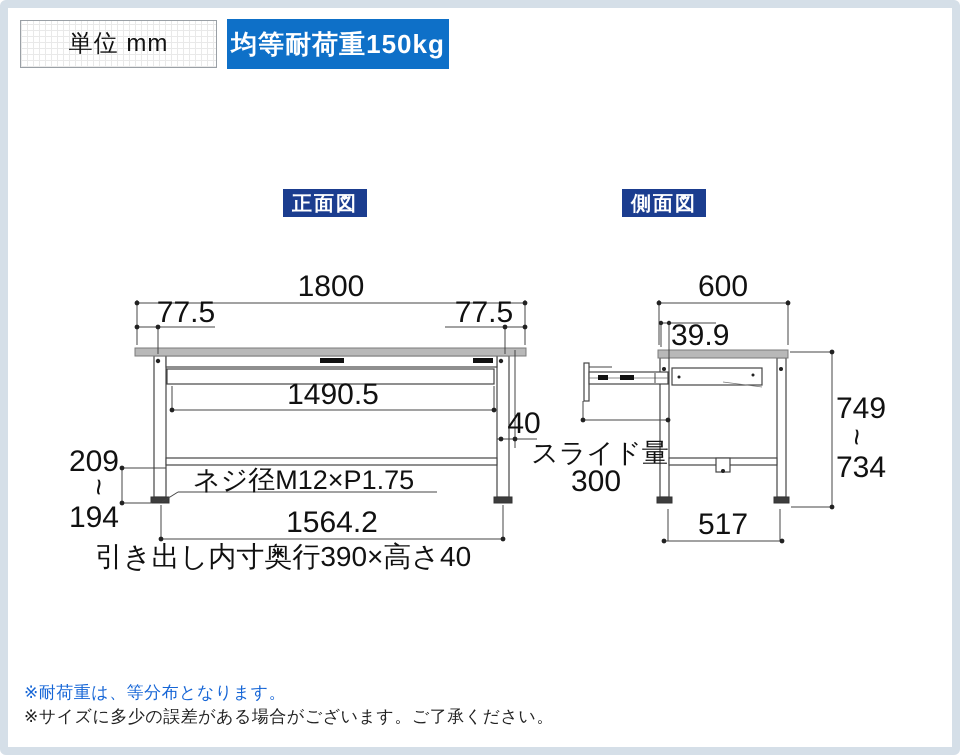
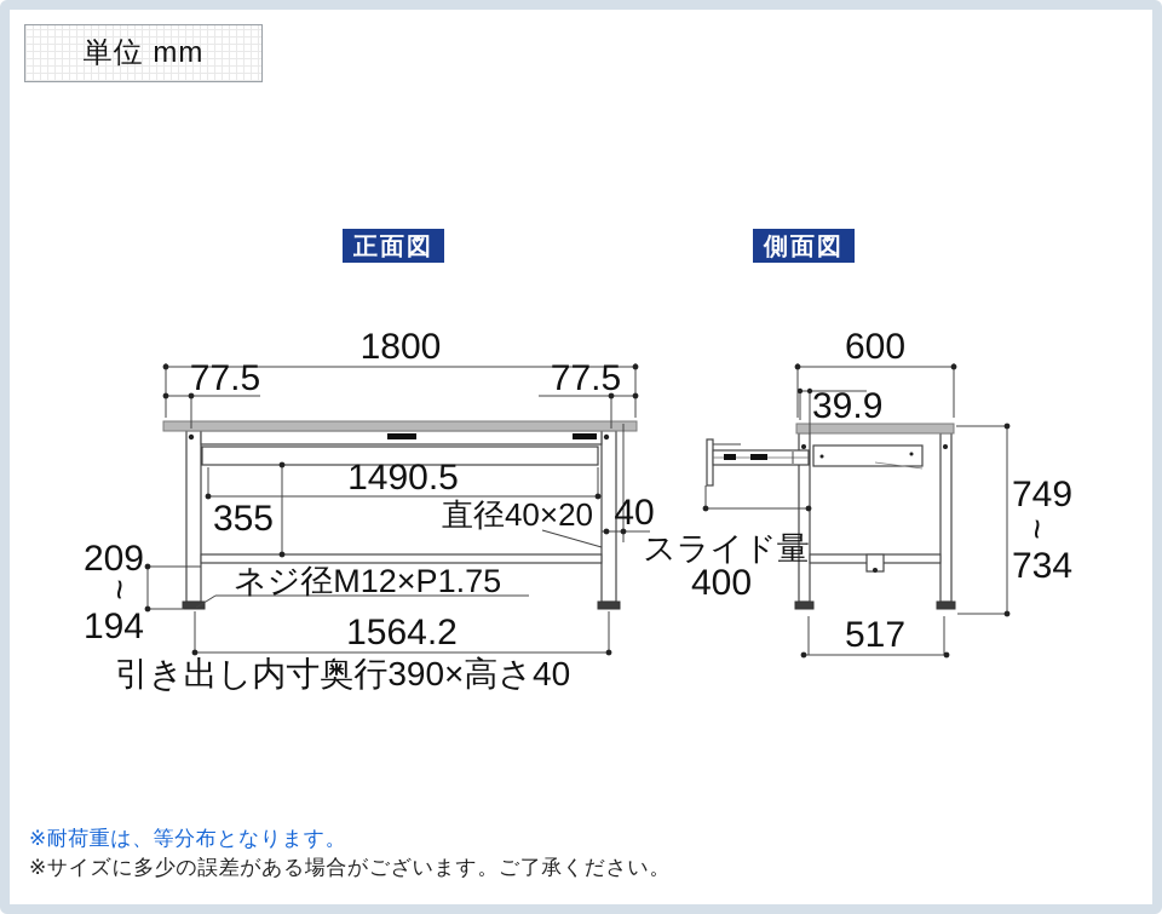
  単位 mm
- 均等耐荷重150kg
  正面図
  側面図
  1800
  77.5
  77.5
  1490.5
+ 355
+ 直径40×20
  40
  209
  194
  ネジ径M12×P1.75
  1564.2
  引き出し内寸奥行390×高さ40
  600
  39.9
  749
  734
  スライド量
- 300
+ 400
  517
  ※耐荷重は、等分布となります。
  ※サイズに多少の誤差がある場合がございます。ご了承ください。
